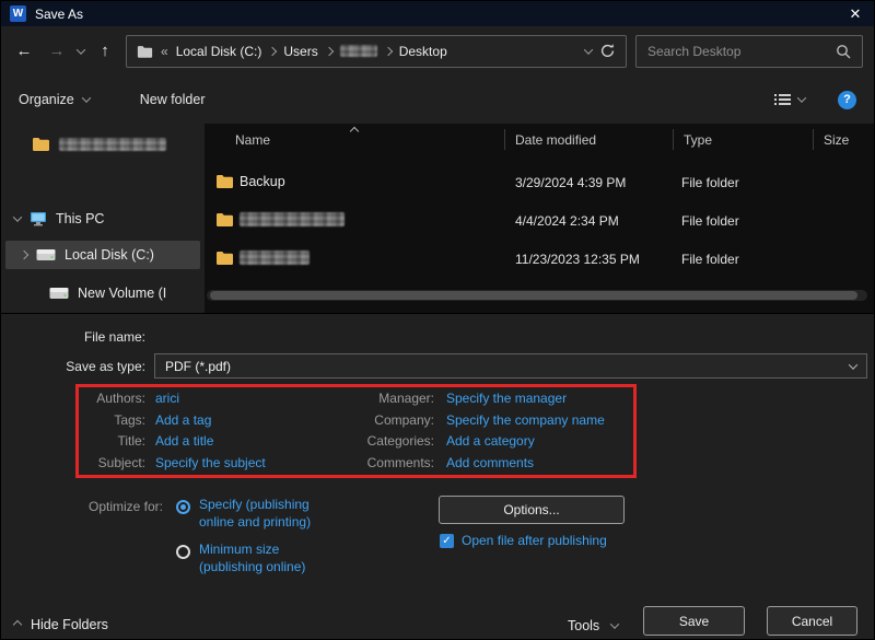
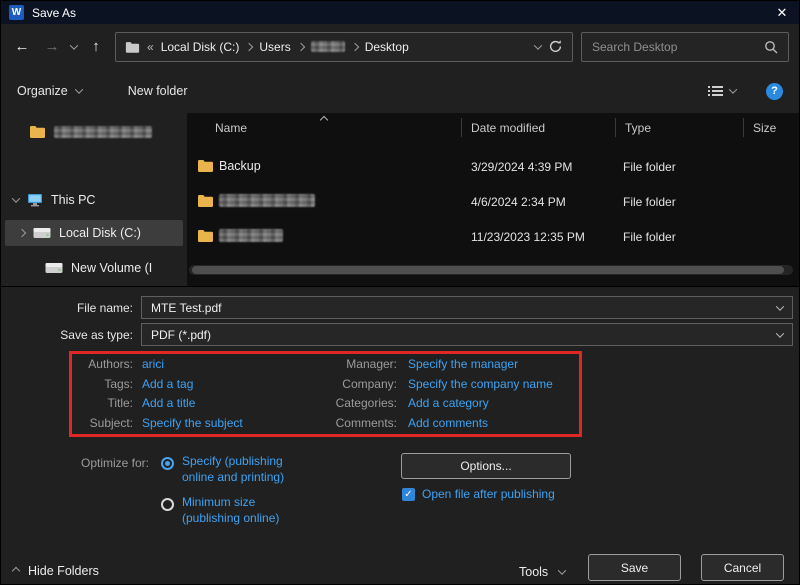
  W
  Save As
  ✕
  ←
  →
  ↑
  «
  Local Disk (C:)
  Users
  Desktop
  Search Desktop
  Organize
  New folder
  ?
  This PC
  Local Disk (C:)
  New Volume (I
  Name
  Date modified
  Type
  Size
  Backup
  3/29/2024 4:39 PM
  File folder
- 4/4/2024 2:34 PM
+ 4/6/2024 2:34 PM
  File folder
  11/23/2023 12:35 PM
  File folder
  File name:
+ MTE Test.pdf
  Save as type:
  PDF (*.pdf)
  Authors:
  arici
  Tags:
  Add a tag
  Title:
  Add a title
  Subject:
  Specify the subject
  Manager:
  Specify the manager
  Company:
  Specify the company name
  Categories:
  Add a category
  Comments:
  Add comments
  Optimize for:
  Specify (publishing online and printing)
  Options...
  ✓
  Open file after publishing
  Minimum size (publishing online)
  Hide Folders
  Tools
  Save
  Cancel
